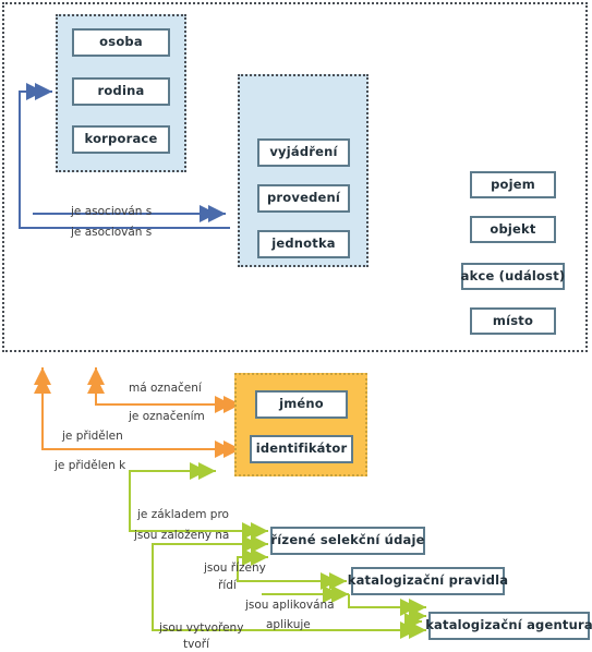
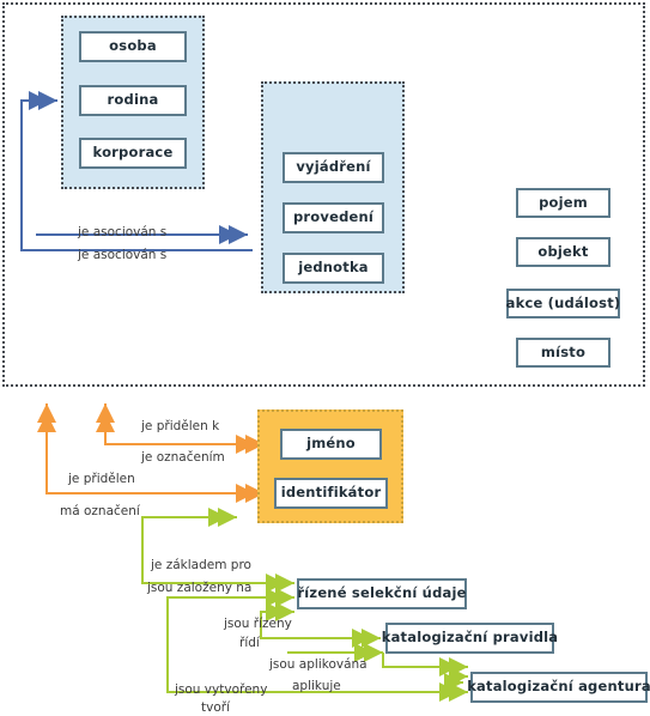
  osoba
  rodina
  korporace
  vyjádření
  provedení
  jednotka
  pojem
  objekt
  akce (událost)
  místo
  jméno
  identifikátor
  řízené selekční údaje
  katalogizační pravidla
  katalogizační agentura
  je asociován s
  je asociován s
- má označení
+ je přidělen k
  je označením
  je přidělen
- je přidělen k
+ má označení
  je základem pro
  jsou založeny na
  jsou řízeny
  řídí
  jsou aplikována
  aplikuje
  jsou vytvořeny
  tvoří
